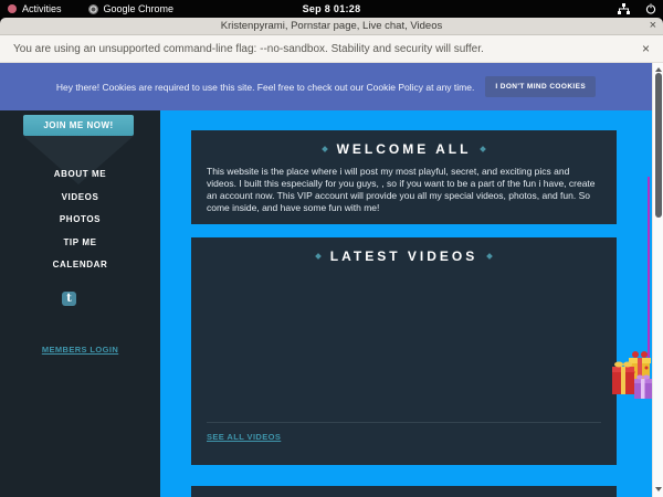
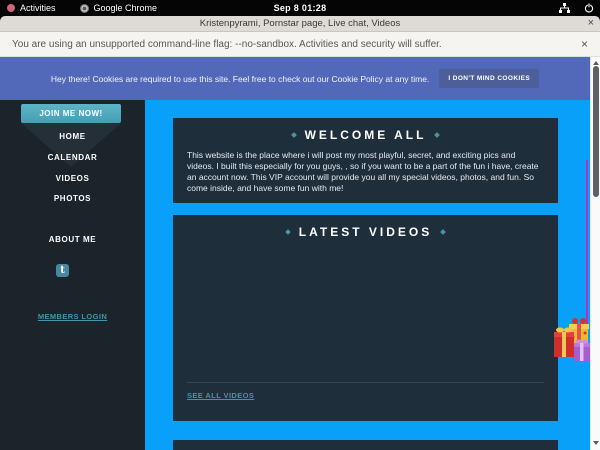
  Activities
  Google Chrome
  Sep 8 01:28
  Kristenpyrami, Pornstar page, Live chat, Videos
  ×
- You are using an unsupported command-line flag: --no-sandbox. Stability and security will suffer.
+ You are using an unsupported command-line flag: --no-sandbox. Activities and security will suffer.
  ×
  Hey there! Cookies are required to use this site. Feel free to check out our Cookie Policy at any time.
  JOIN ME NOW!
+ HOME
- ABOUT ME
+ CALENDAR
  VIDEOS
  PHOTOS
- TIP ME
- CALENDAR
+ ABOUT ME
  t
  MEMBERS LOGIN
  WELCOME ALL
  This website is the place where i will post my most playful, secret, and exciting pics and videos. I built this especially for you guys, , so if you want to be a part of the fun i have, create an account now. This VIP account will provide you all my special videos, photos, and fun. So come inside, and have some fun with me!
  LATEST VIDEOS
  SEE ALL VIDEOS
